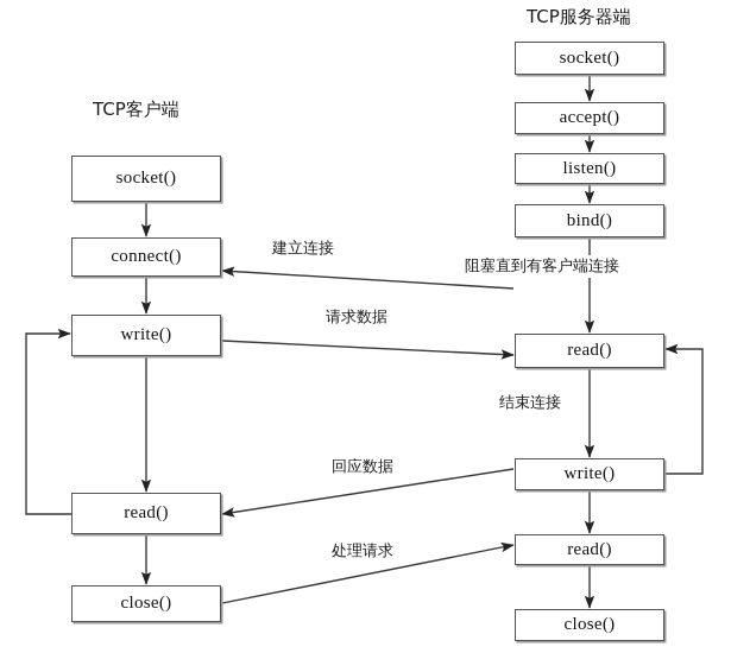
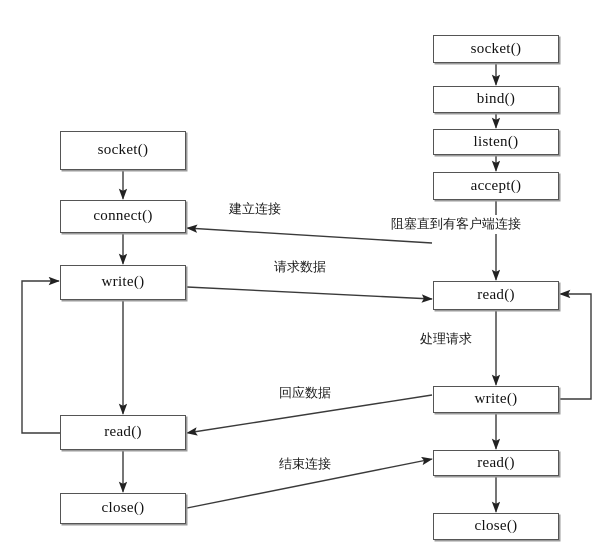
- TCP客户端
- TCP服务器端
  socket()
  connect()
  write()
  read()
  close()
  socket()
- accept()
+ bind()
  listen()
- bind()
+ accept()
  read()
  write()
  read()
  close()
  建立连接
  阻塞直到有客户端连接
  请求数据
- 结束连接
+ 处理请求
  回应数据
- 处理请求
+ 结束连接
